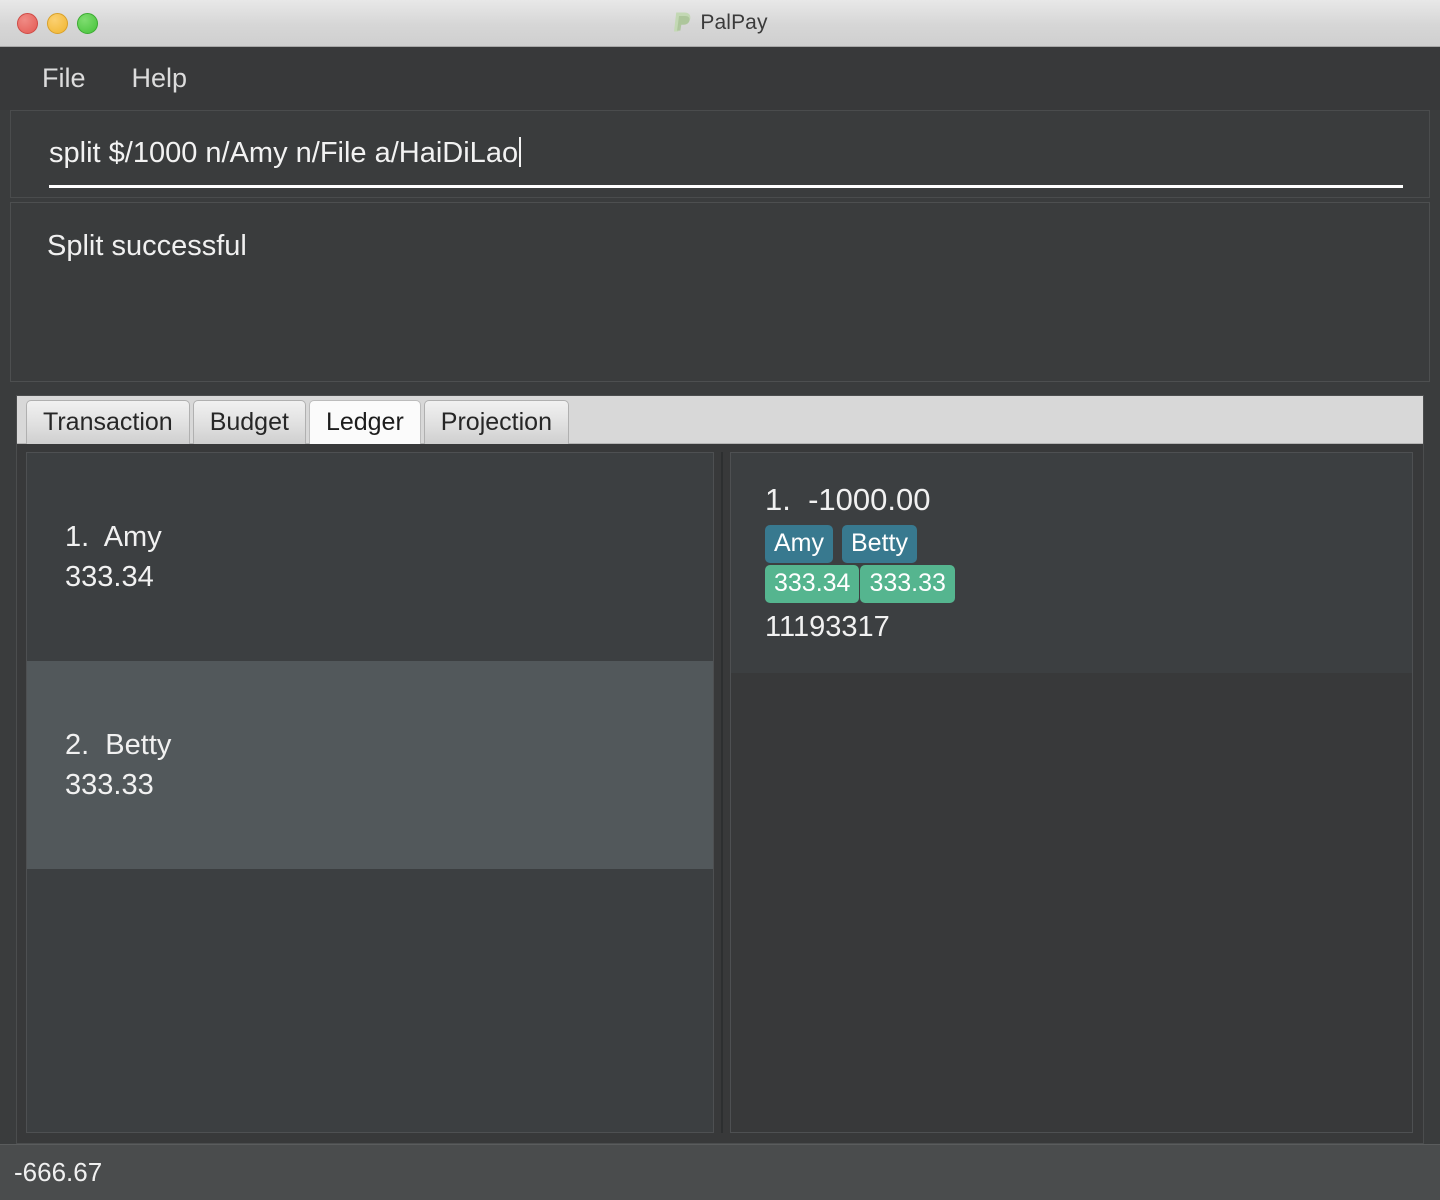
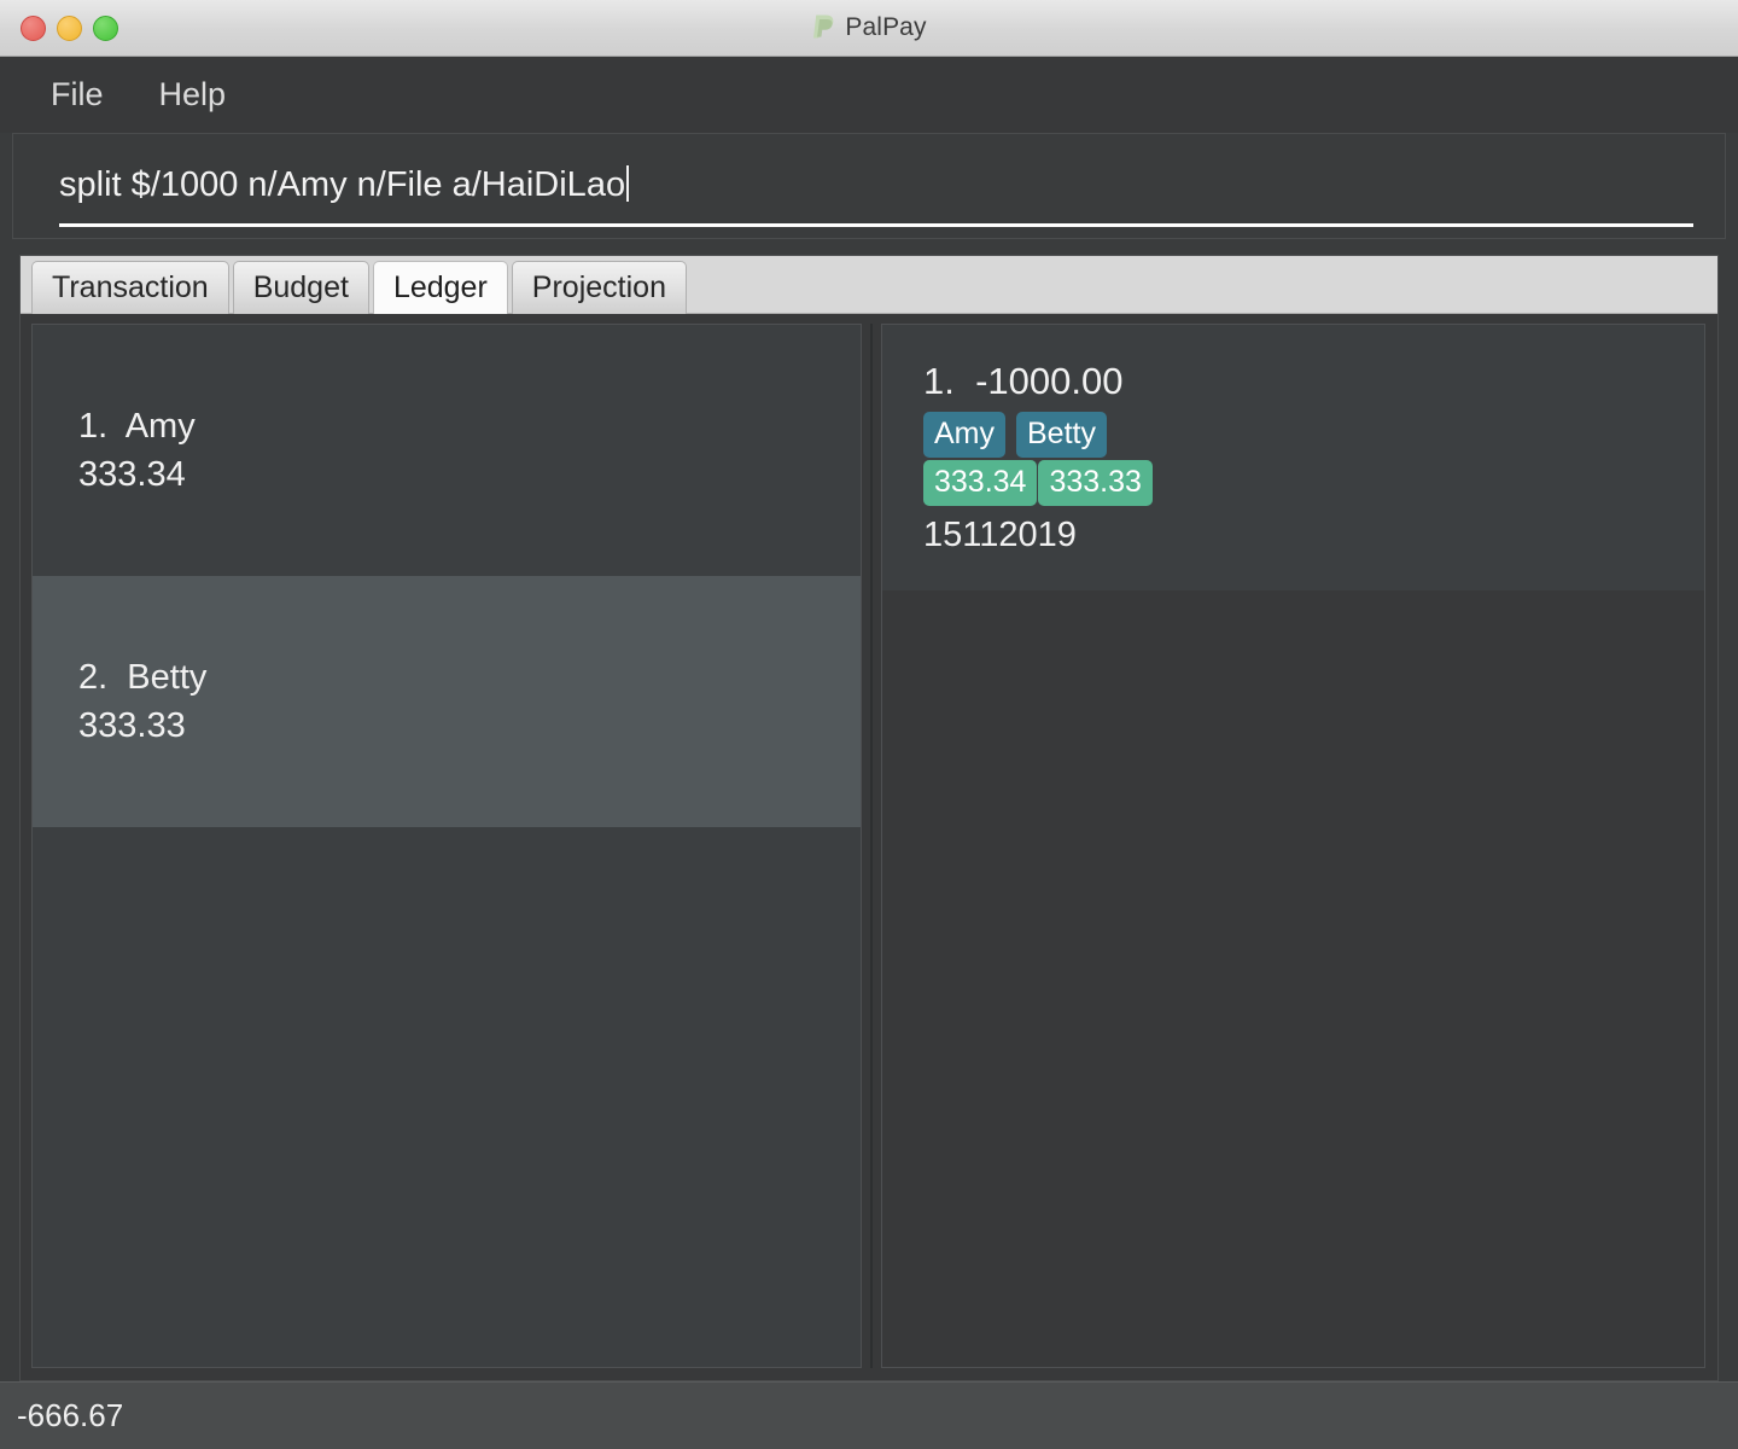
  PalPay
  File
  Help
  split $/1000 n/Amy n/File a/HaiDiLao
- Split successful
  Transaction
  Budget
  Ledger
  Projection
  1. Amy
  333.34
  2. Betty
  333.33
  1. -1000.00
  Amy
  Betty
  333.34
  333.33
- 11193317
+ 15112019
  -666.67
